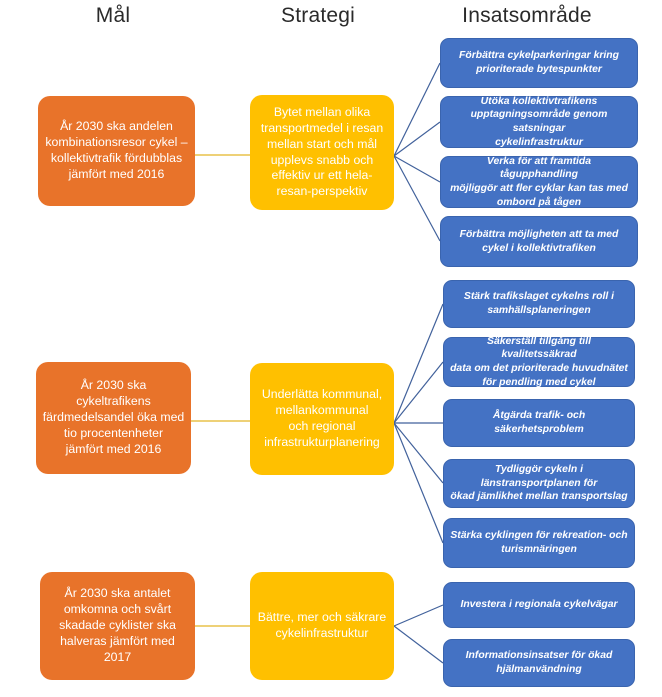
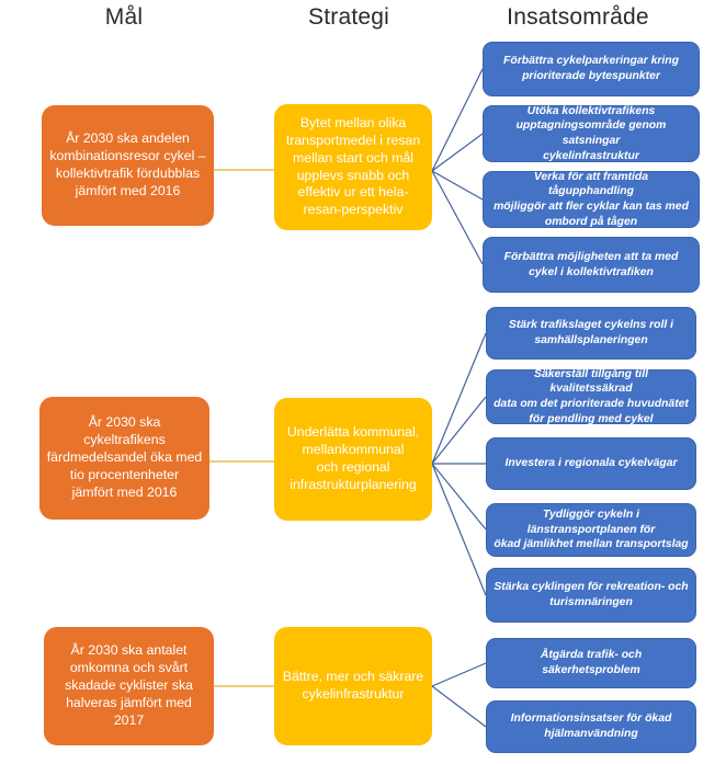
  Mål
  Strategi
  Insatsområde
  År 2030 ska andelen
  kombinationsresor cykel –
  kollektivtrafik fördubblas
  jämfört med 2016
  År 2030 ska cykeltrafikens
  färdmedelsandel öka med
  tio procentenheter
  jämfört med 2016
  År 2030 ska antalet
  omkomna och svårt
  skadade cyklister ska
  halveras jämfört med 2017
  Bytet mellan olika
  transportmedel i resan
  mellan start och mål
  upplevs snabb och
  effektiv ur ett hela-
  resan-perspektiv
  Underlätta kommunal,
  mellankommunal
  och regional
  infrastrukturplanering
  Bättre, mer och säkrare
  cykelinfrastruktur
  Förbättra cykelparkeringar kring
  prioriterade bytespunkter
  Utöka kollektivtrafikens
  upptagningsområde genom satsningar
  cykelinfrastruktur
  Verka för att framtida tågupphandling
  möjliggör att fler cyklar kan tas med
  ombord på tågen
  Förbättra möjligheten att ta med
  cykel i kollektivtrafiken
  Stärk trafikslaget cykelns roll i
  samhällsplaneringen
  Säkerställ tillgång till kvalitetssäkrad
  data om det prioriterade huvudnätet
  för pendling med cykel
- Åtgärda trafik- och säkerhetsproblem
+ Investera i regionala cykelvägar
  Tydliggör cykeln i länstransportplanen för
  ökad jämlikhet mellan transportslag
  Stärka cyklingen för rekreation- och
  turismnäringen
- Investera i regionala cykelvägar
+ Åtgärda trafik- och säkerhetsproblem
  Informationsinsatser för ökad
  hjälmanvändning
